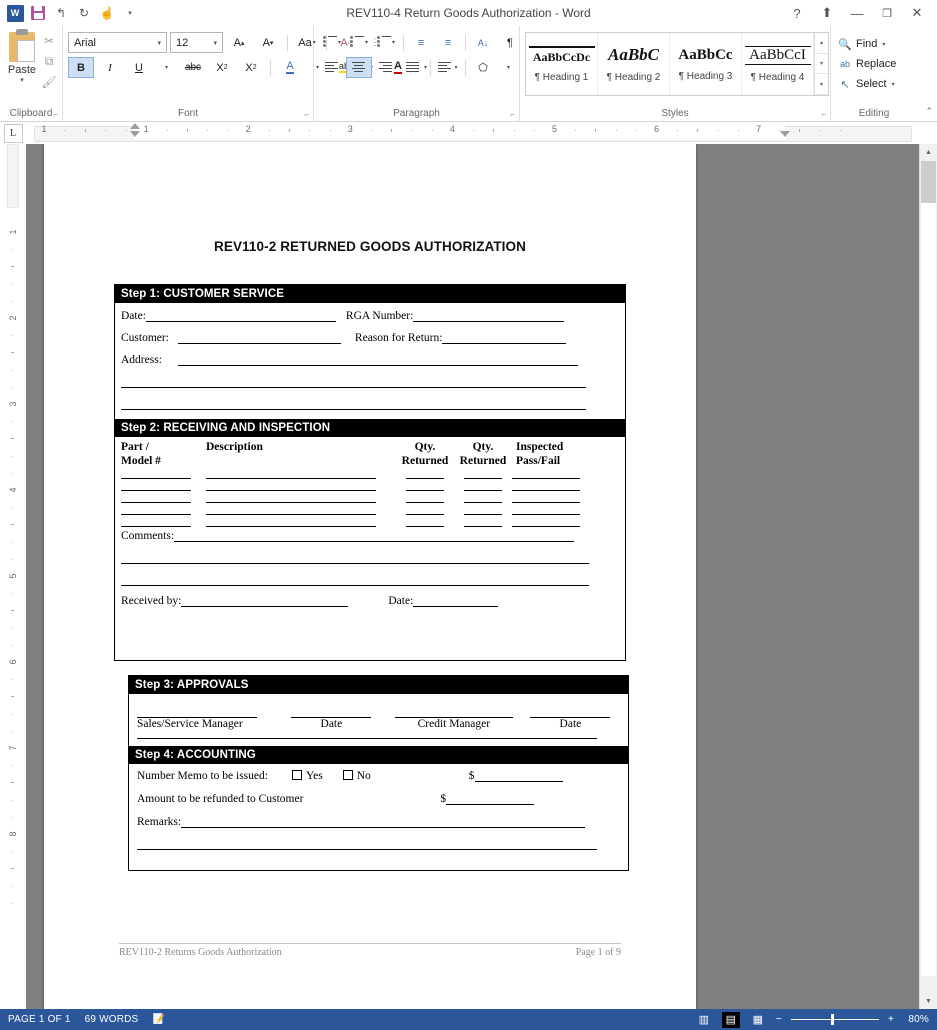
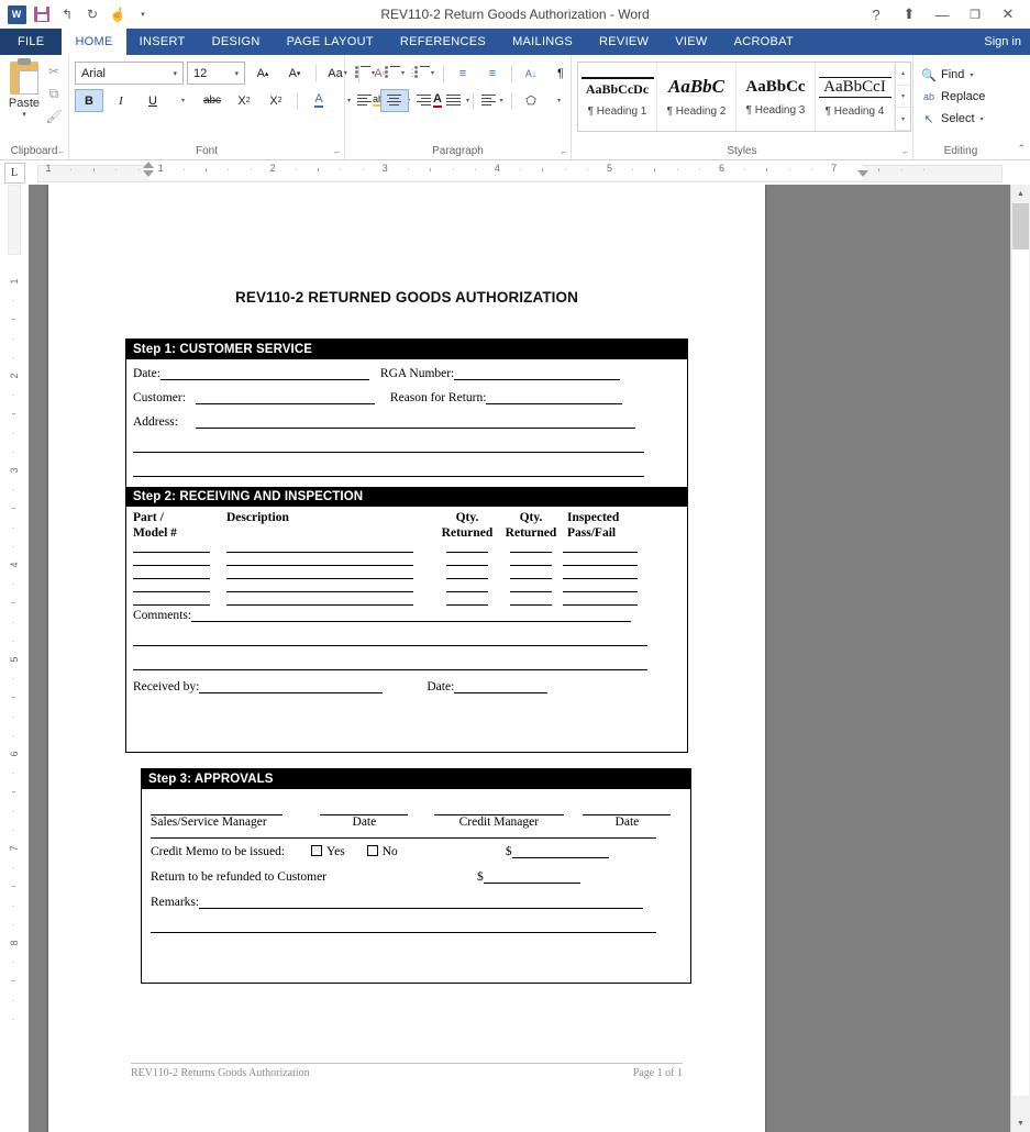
  W
  ↰
  ↻
  ☝
- REV110-4 Return Goods Authorization - Word
+ REV110-2 Return Goods Authorization - Word
  ?
  ⬆
  —
  ❐
  ✕
+ FILE
+ HOME
+ INSERT
+ DESIGN
+ PAGE LAYOUT
+ REFERENCES
+ MAILINGS
+ REVIEW
+ VIEW
+ ACROBAT
+ Sign in
  Paste
  ✂
  ⧉
  🖌
  Clipboard
  ⌐
  Arial
  12
  A
  A
  Aa
  A
  ⋮
  B
  I
  U
  abc
  X
  X
  A
  A
  Font
  ⌐
  ≡
  ≡
  A↓
  ¶
  ⬠
  Paragraph
  ⌐
  AaBbCcDc
  ¶ Heading 1
  AaBbC
  ¶ Heading 2
  AaBbCc
  ¶ Heading 3
  AaBbCcI
  ¶ Heading 4
  Styles
  ⌐
  🔍
  Find
  ab
  Replace
  ↖
  Select
  Editing
  ⌃
  L
  1
  1
  2
  3
  4
  5
  6
  7
  REV110-2 RETURNED GOODS AUTHORIZATION
  Step 1: CUSTOMER SERVICE
  Date:
  RGA Number:
  Customer:
  Reason for Return:
  Address:
  Step 2: RECEIVING AND INSPECTION
  Part /
  Model #
  Description
  Qty.
  Returned
  Qty.
  Returned
  Inspected
  Pass/Fail
  Comments:
  Received by:
  Date:
  Step 3: APPROVALS
  Sales/Service Manager
  Date
  Credit Manager
  Date
- Step 4: ACCOUNTING
- Number Memo to be issued:
+ Credit Memo to be issued:
  Yes
  No
  $
- Amount to be refunded to Customer
+ Return to be refunded to Customer
  $
  Remarks:
  REV110-2 Returns Goods Authorization
- Page 1 of 9
+ Page 1 of 1
- PAGE 1 OF 1
- 69 WORDS
- 📝
- ▥
- ▤
- ▦
- −
- +
- 80%
